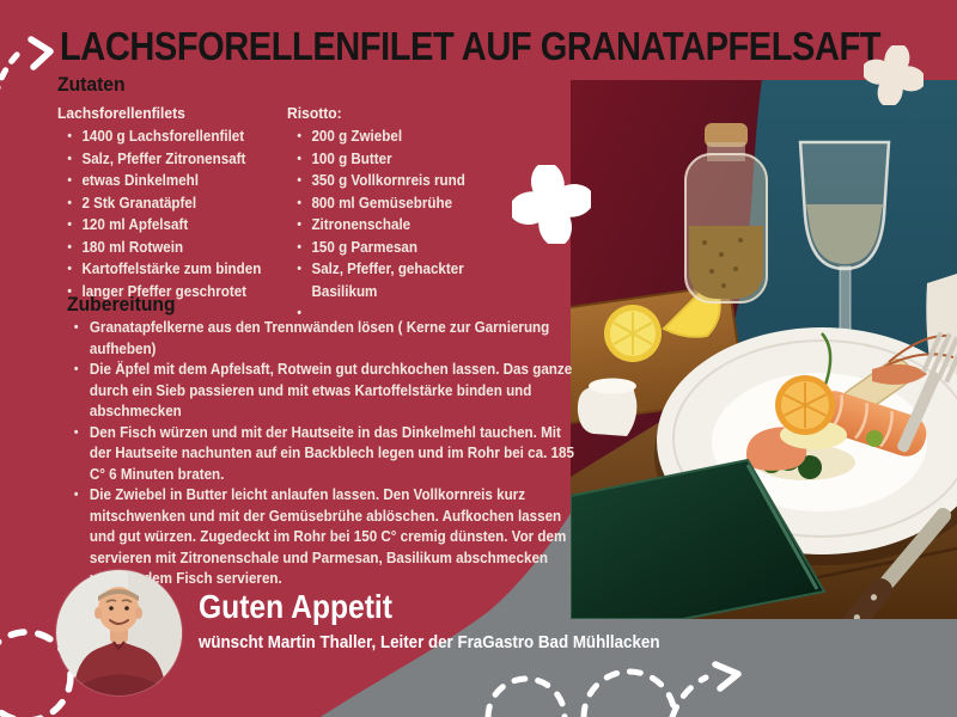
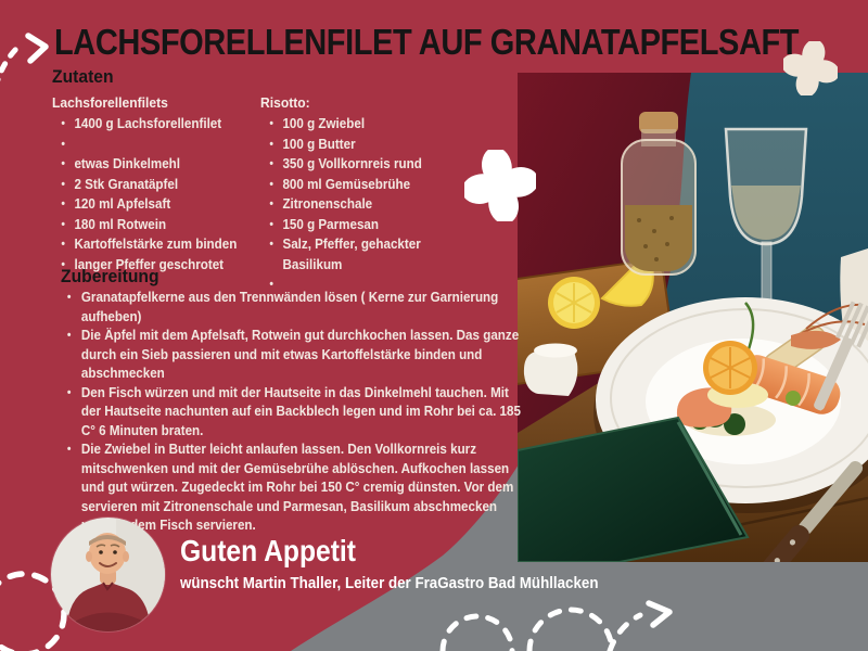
  LACHSFORELLENFILET AUF GRANATAPFELSAFT
  Zutaten
  Lachsforellenfilets
  •
  1400 g Lachsforellenfilet
  •
- Salz, Pfeffer Zitronensaft
  •
  etwas Dinkelmehl
  •
  2 Stk Granatäpfel
  •
  120 ml Apfelsaft
  •
  180 ml Rotwein
  •
  Kartoffelstärke zum binden
  •
  langer Pfeffer geschrotet
  Risotto:
  •
- 200 g Zwiebel
+ 100 g Zwiebel
  •
  100 g Butter
  •
  350 g Vollkornreis rund
  •
  800 ml Gemüsebrühe
  •
  Zitronenschale
  •
  150 g Parmesan
  •
  Salz, Pfeffer, gehackter Basilikum
  •
  Zubereitung
  •
  Granatapfelkerne aus den Trennwänden lösen ( Kerne zur Garnierung aufheben)
  •
  Die Äpfel mit dem Apfelsaft, Rotwein gut durchkochen lassen. Das ganze durch ein Sieb passieren und mit etwas Kartoffelstärke binden und abschmecken
  •
  Den Fisch würzen und mit der Hautseite in das Dinkelmehl tauchen. Mit der Hautseite nachunten auf ein Backblech legen und im Rohr bei ca. 185 C° 6 Minuten braten.
  •
  Die Zwiebel in Butter leicht anlaufen lassen. Den Vollkornreis kurz mitschwenken und mit der Gemüsebrühe ablöschen. Aufkochen lassen und gut würzen. Zugedeckt im Rohr bei 150 C° cremig dünsten. Vor dem servieren mit Zitronenschale und Parmesan, Basilikum abschmecken em Fisch servieren.
  Guten Appetit
  wünscht Martin Thaller, Leiter der FraGastro Bad Mühllacken
